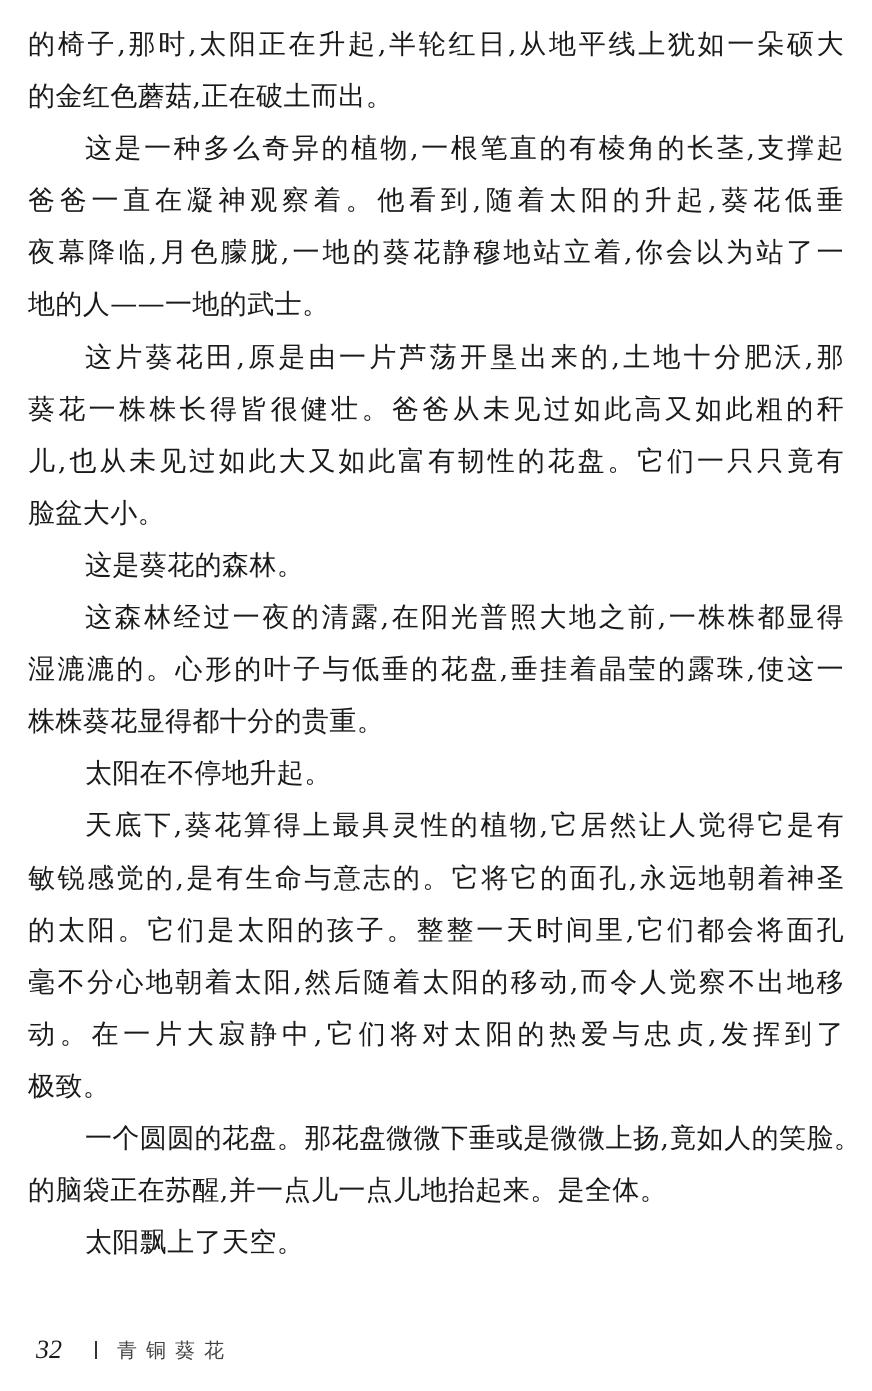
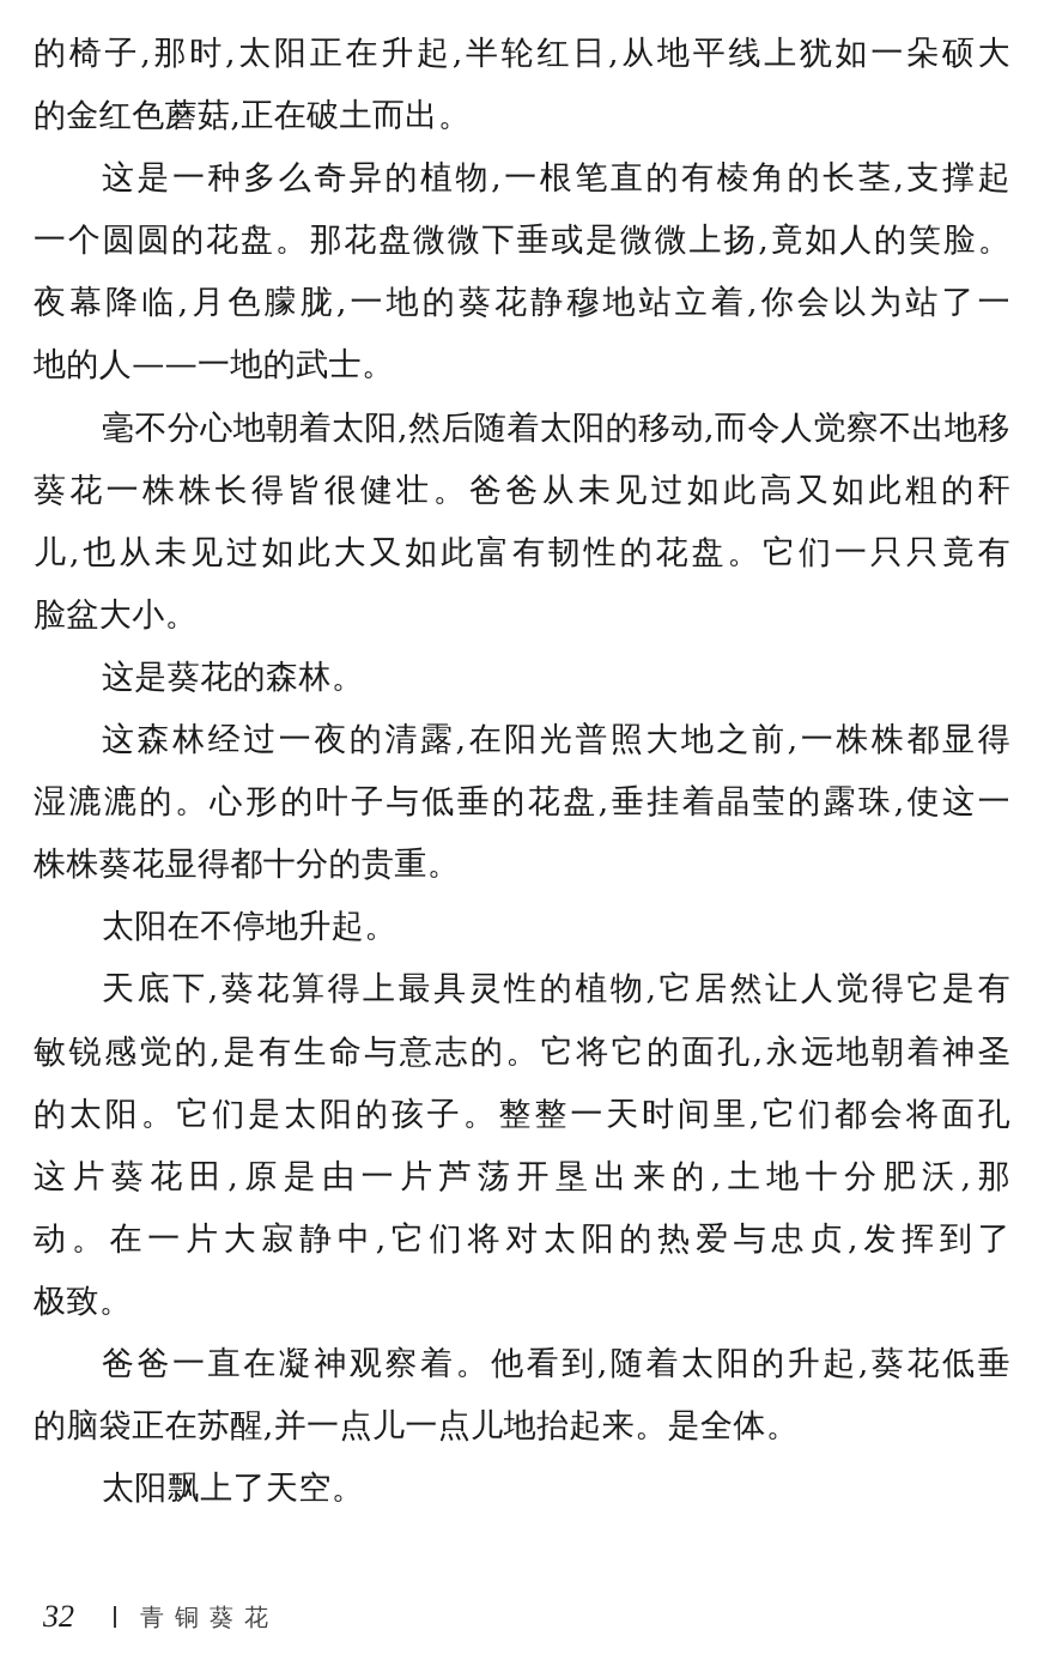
  的椅子,那时,太阳正在升起,半轮红日,从地平线上犹如一朵硕大
  的金红色蘑菇,正在破土而出。
  这是一种多么奇异的植物,一根笔直的有棱角的长茎,支撑起
- 爸爸一直在凝神观察着。他看到,随着太阳的升起,葵花低垂
+ 一个圆圆的花盘。那花盘微微下垂或是微微上扬,竟如人的笑脸。
  夜幕降临,月色朦胧,一地的葵花静穆地站立着,你会以为站了一
  地的人——一地的武士。
- 这片葵花田,原是由一片芦荡开垦出来的,土地十分肥沃,那
+ 毫不分心地朝着太阳,然后随着太阳的移动,而令人觉察不出地移
  葵花一株株长得皆很健壮。爸爸从未见过如此高又如此粗的秆
  儿,也从未见过如此大又如此富有韧性的花盘。它们一只只竟有
  脸盆大小。
  这是葵花的森林。
  这森林经过一夜的清露,在阳光普照大地之前,一株株都显得
  湿漉漉的。心形的叶子与低垂的花盘,垂挂着晶莹的露珠,使这一
  株株葵花显得都十分的贵重。
  太阳在不停地升起。
  天底下,葵花算得上最具灵性的植物,它居然让人觉得它是有
  敏锐感觉的,是有生命与意志的。它将它的面孔,永远地朝着神圣
  的太阳。它们是太阳的孩子。整整一天时间里,它们都会将面孔
- 毫不分心地朝着太阳,然后随着太阳的移动,而令人觉察不出地移
+ 这片葵花田,原是由一片芦荡开垦出来的,土地十分肥沃,那
  动。在一片大寂静中,它们将对太阳的热爱与忠贞,发挥到了
  极致。
- 一个圆圆的花盘。那花盘微微下垂或是微微上扬,竟如人的笑脸。
+ 爸爸一直在凝神观察着。他看到,随着太阳的升起,葵花低垂
  的脑袋正在苏醒,并一点儿一点儿地抬起来。是全体。
  太阳飘上了天空。
  32
  青铜葵花
